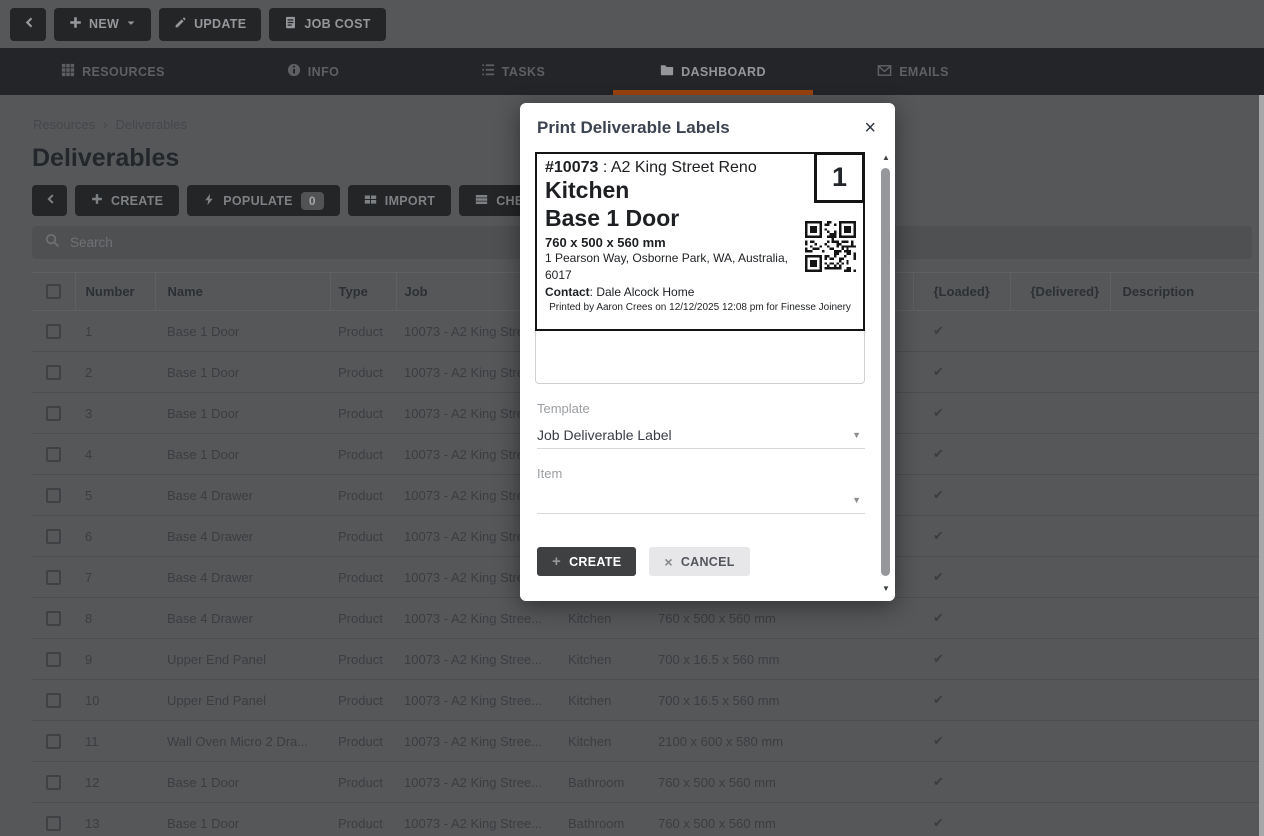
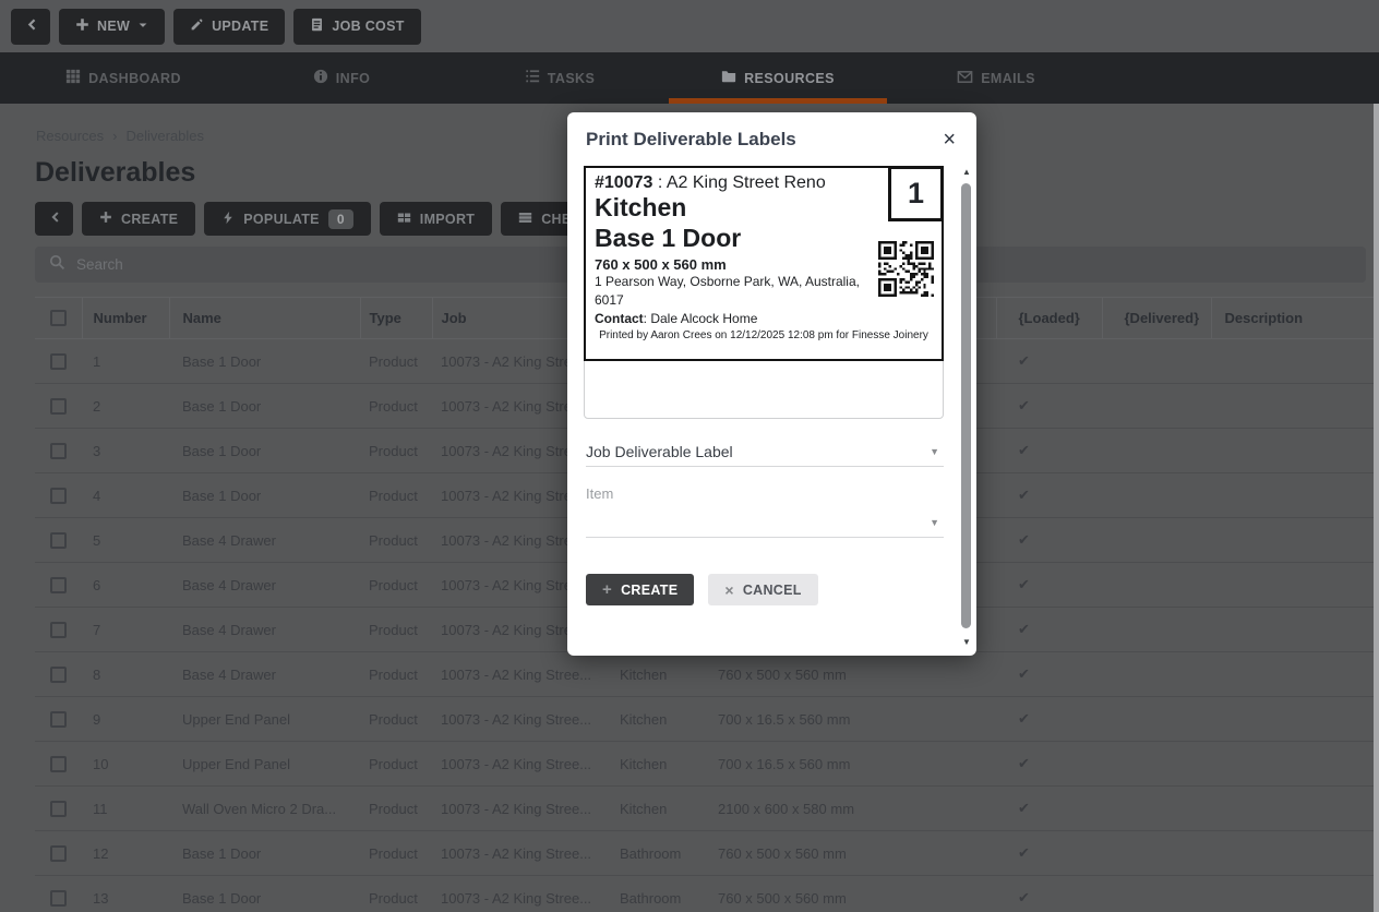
  NEW
  UPDATE
  JOB COST
- RESOURCES
+ DASHBOARD
  INFO
  TASKS
- DASHBOARD
+ RESOURCES
  EMAILS
  Deliverables
  CREATE
  POPULATE
  0
  IMPORT
  Search
  	Number	Name	Type	Job				{Loaded}	{Delivered}	Description
  	1	Base 1 Door	Product	10073 - A2 King Str				✔
  	2	Base 1 Door	Product	10073 - A2 King Str				✔
  	3	Base 1 Door	Product	10073 - A2 King Str				✔
  	4	Base 1 Door	Product	10073 - A2 King Str				✔
  	5	Base 4 Drawer	Product	10073 - A2 King Str				✔
  	6	Base 4 Drawer	Product	10073 - A2 King Str				✔
  	7	Base 4 Drawer	Product	10073 - A2 King Str				✔
  	8	Base 4 Drawer	Product	10073 - A2 King Stree...	Kitchen	760 x 500 x 560 mm		✔
  	9	Upper End Panel	Product	10073 - A2 King Stree...	Kitchen	700 x 16.5 x 560 mm		✔
  	10	Upper End Panel	Product	10073 - A2 King Stree...	Kitchen	700 x 16.5 x 560 mm		✔
  	11	Wall Oven Micro 2 Dra...	Product	10073 - A2 King Stree...	Kitchen	2100 x 600 x 580 mm		✔
  	12	Base 1 Door	Product	10073 - A2 King Stree...	Bathroom	760 x 500 x 560 mm		✔
  	13	Base 1 Door	Product	10073 - A2 King Stree...	Bathroom	760 x 500 x 560 mm		✔
  Print Deliverable Labels
  ×
  #10073 : A2 King Street Reno
  Kitchen
  Base 1 Door
  760 x 500 x 560 mm
  1 Pearson Way, Osborne Park, WA, Australia,
  6017
  Contact: Dale Alcock Home
  Printed by Aaron Crees on 12/12/2025 12:08 pm for Finesse Joinery
  1
- Template
  Job Deliverable Label
  ▼
  Item
  ▼
  +
  CREATE
  ×
  CANCEL
  ▲
  ▼
